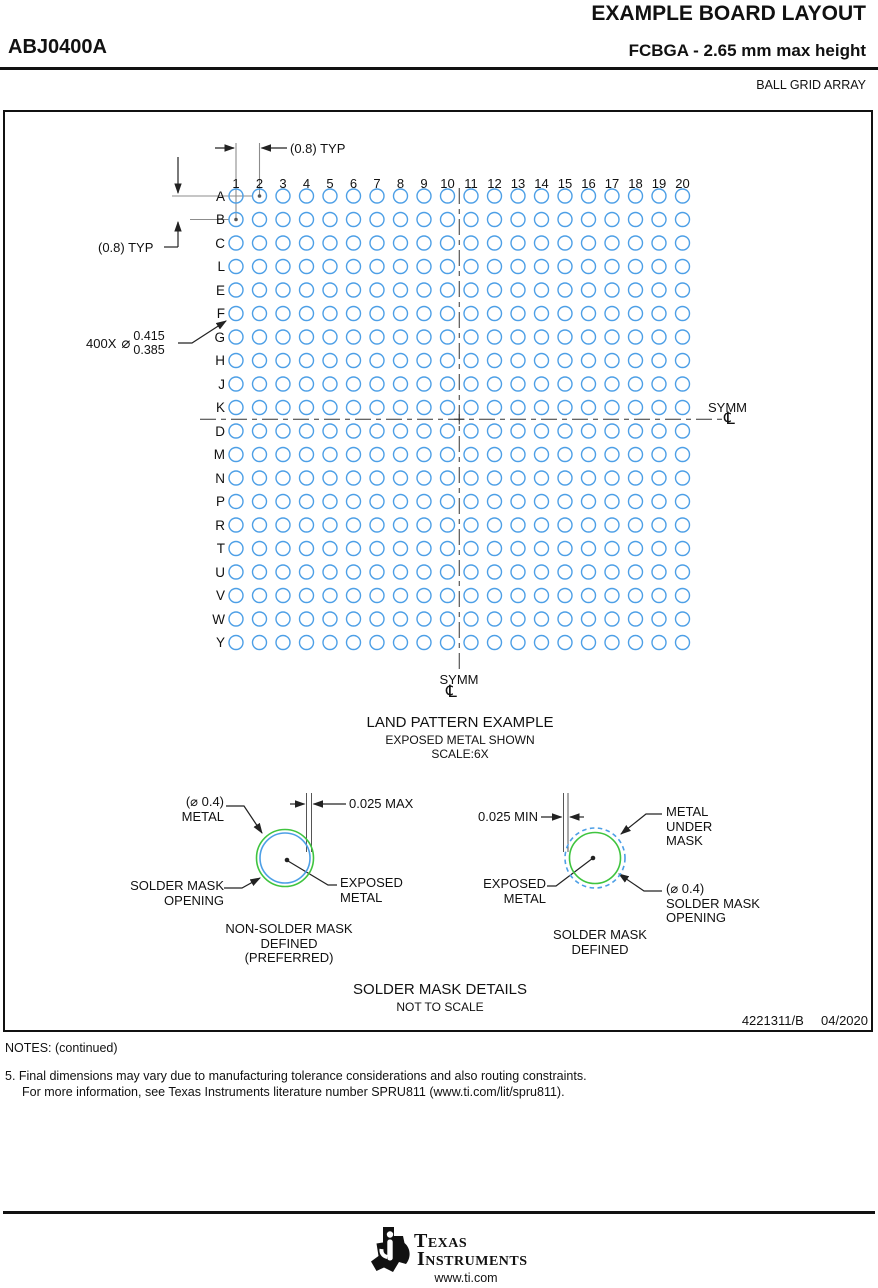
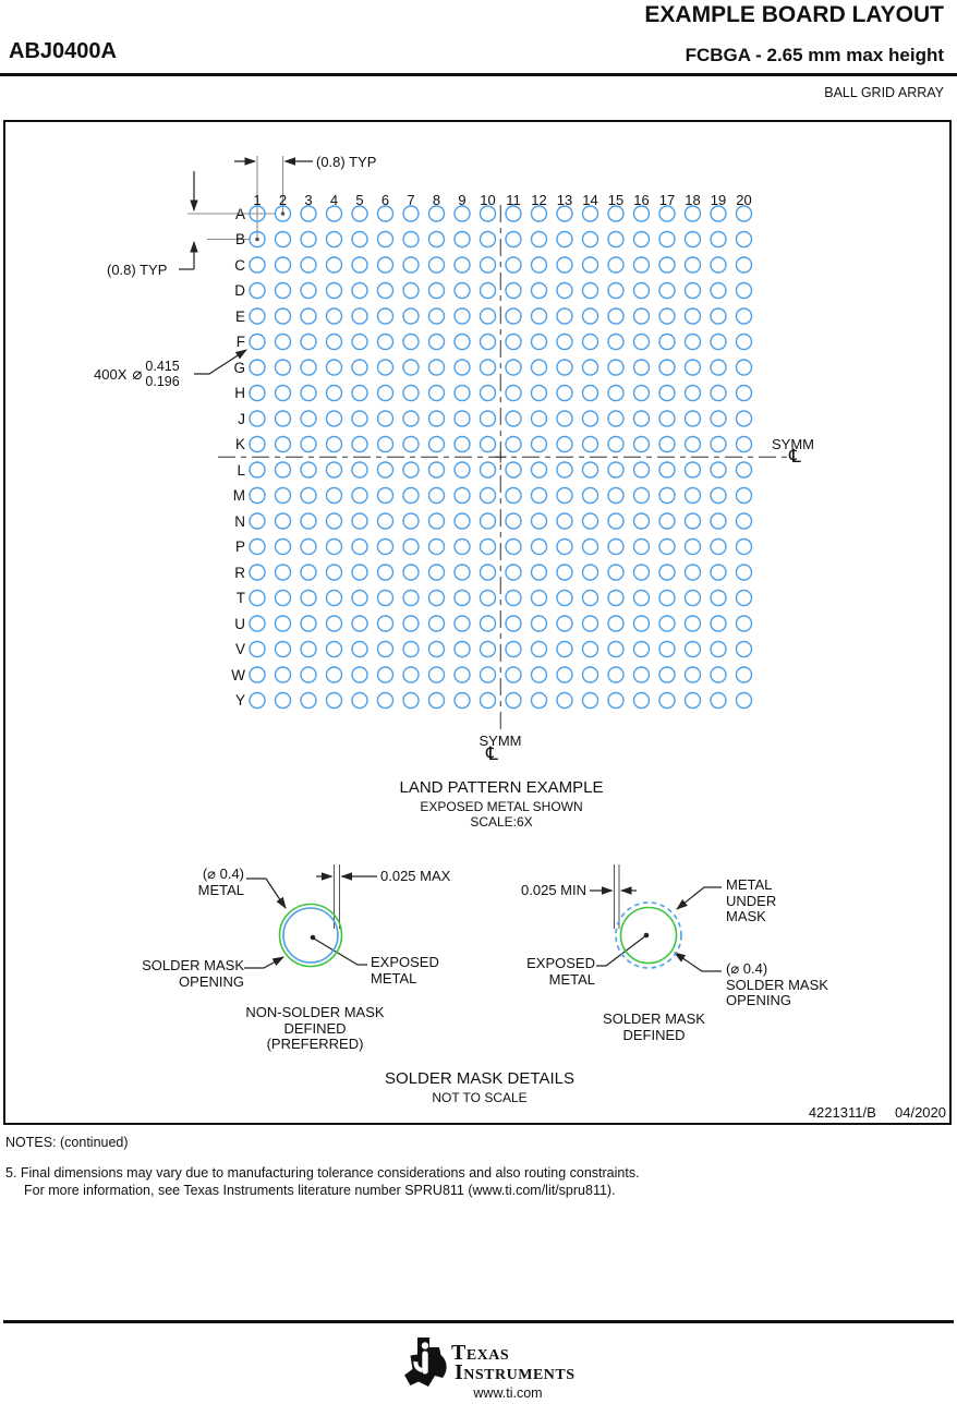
  EXAMPLE BOARD LAYOUT
  ABJ0400A
  FCBGA - 2.65 mm max height
  BALL GRID ARRAY
  1
  2
  3
  4
  5
  6
  7
  8
  9
  10
  11
  12
  13
  14
  15
  16
  17
  18
  19
  20
  A
  B
  C
- L
+ D
  E
  F
  G
  H
  J
  K
- D
+ L
  M
  N
  P
  R
  T
  U
  V
  W
  Y
  (0.8) TYP
  (0.8) TYP
  400X
  ⌀
  0.415
- 0.385
+ 0.196
  SYMM
  ℄
  SYMM
  ℄
  LAND PATTERN EXAMPLE
  EXPOSED METAL SHOWN
  SCALE:6X
  (⌀ 0.4)
  METAL
  0.025 MAX
  SOLDER MASK
  OPENING
  EXPOSED
  METAL
  NON-SOLDER MASK
  DEFINED
  (PREFERRED)
  0.025 MIN
  METAL
  UNDER
  MASK
  EXPOSED
  METAL
  (⌀ 0.4)
  SOLDER MASK
  OPENING
  SOLDER MASK
  DEFINED
  SOLDER MASK DETAILS
  NOT TO SCALE
  4221311/B 04/2020
  NOTES: (continued)
  5. Final dimensions may vary due to manufacturing tolerance considerations and also routing constraints.
  For more information, see Texas Instruments literature number SPRU811 (www.ti.com/lit/spru811).
  Texas
  Instruments
  www.ti.com
